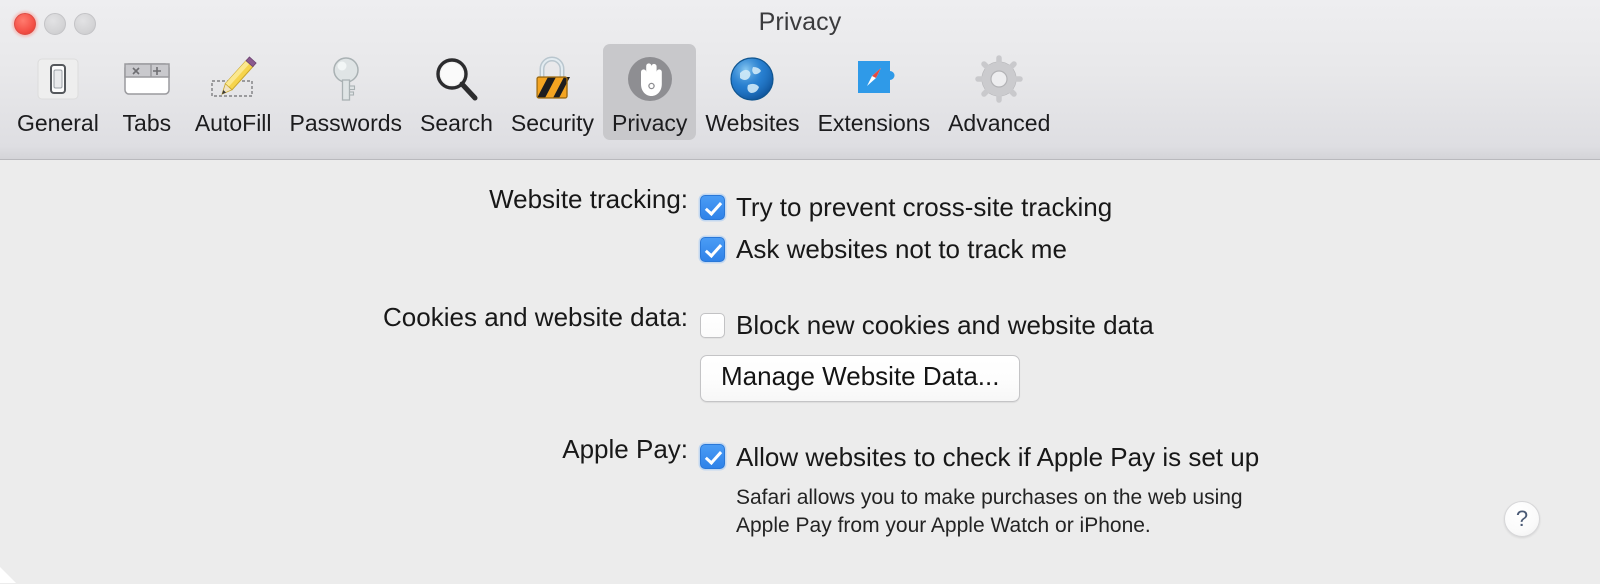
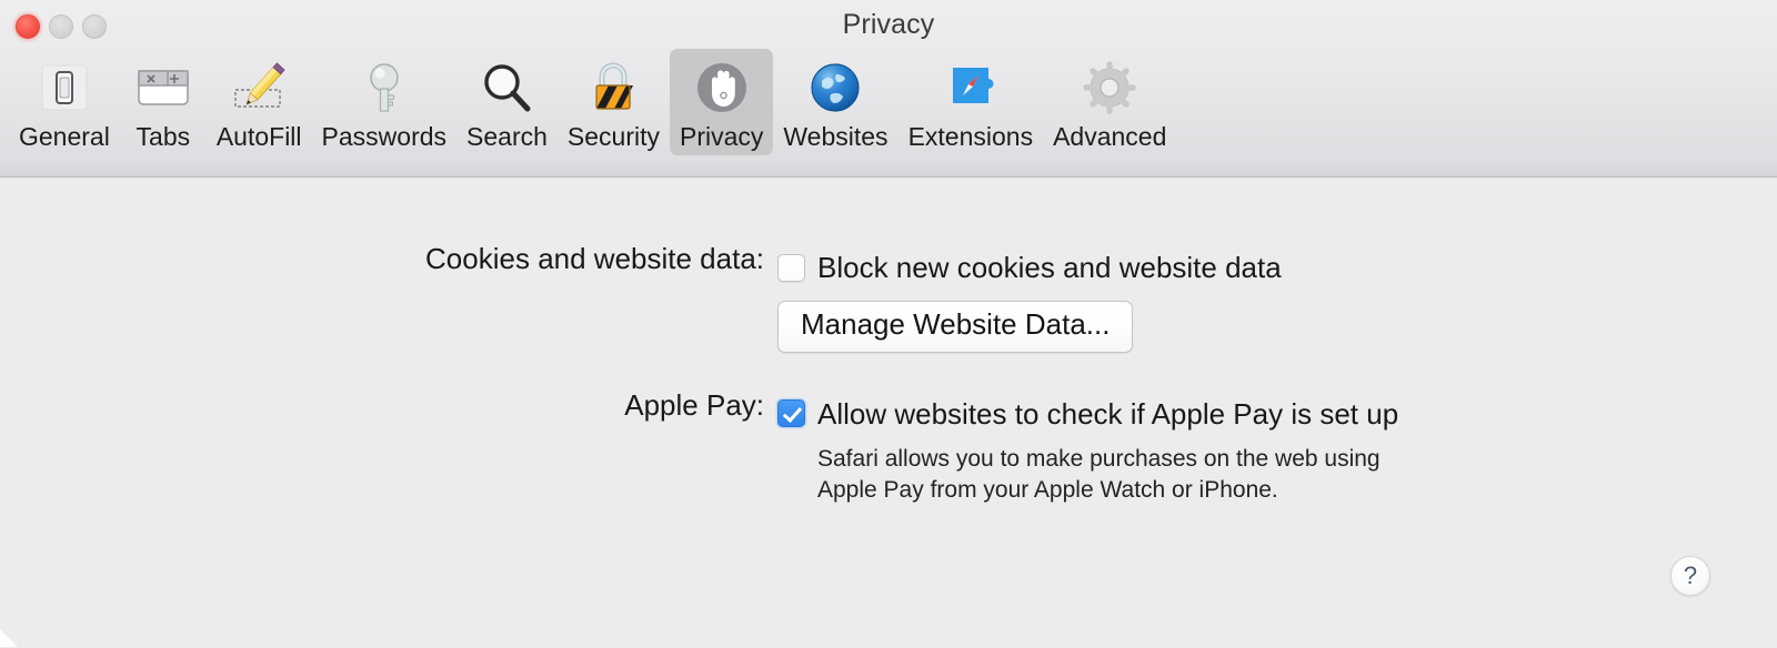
  Privacy
  General
  Tabs
  AutoFill
  Passwords
  Search
  Security
  Privacy
  Websites
  Extensions
  Advanced
- Website tracking:
- Try to prevent cross-site tracking
- Ask websites not to track me
  Cookies and website data:
  Block new cookies and website data
  Manage Website Data...
  Apple Pay:
  Allow websites to check if Apple Pay is set up
  Safari allows you to make purchases on the web using
  Apple Pay from your Apple Watch or iPhone.
  ?
